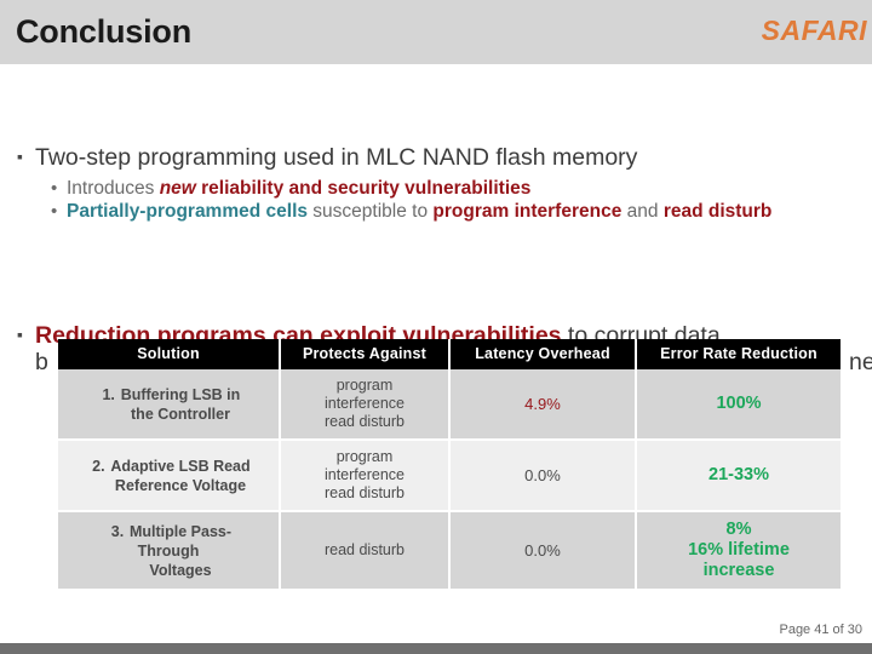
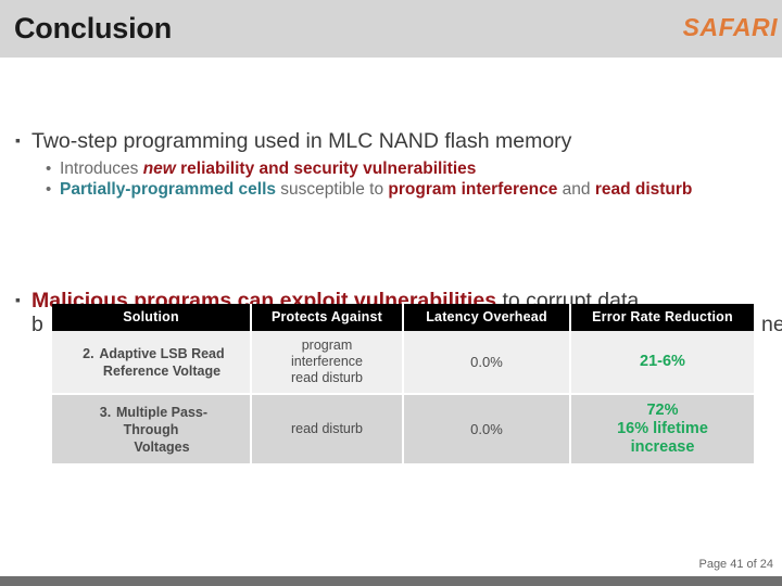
  Conclusion
  SAFARI
  ▪ Two-step programming used in MLC NAND flash memory
  • Introduces new reliability and security vulnerabilities
  • Partially-programmed cells susceptible to program interference and read disturb
- ▪ Reduction programs can exploit vulnerabilities to corrupt data
+ ▪ Malicious programs can exploit vulnerabilities to corrupt data
  b
  ne
  Solution	Protects Against	Latency Overhead	Error Rate Reduction
- 1. Buffering LSB in the Controller	program interference read disturb	4.9%	100%
- 2. Adaptive LSB Read Reference Voltage	program interference read disturb	0.0%	21-33%
+ 2. Adaptive LSB Read Reference Voltage	program interference read disturb	0.0%	21-6%
- 3. Multiple Pass- Through Voltages	read disturb	0.0%	8% 16% lifetime increase
+ 3. Multiple Pass- Through Voltages	read disturb	0.0%	72% 16% lifetime increase
- Page 41 of 30
+ Page 41 of 24
